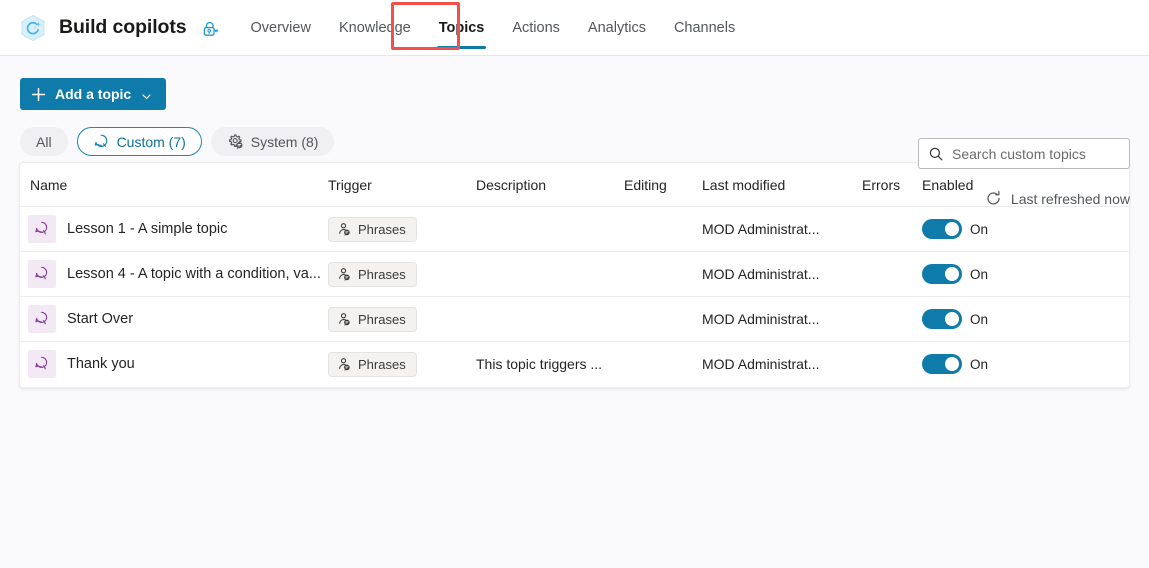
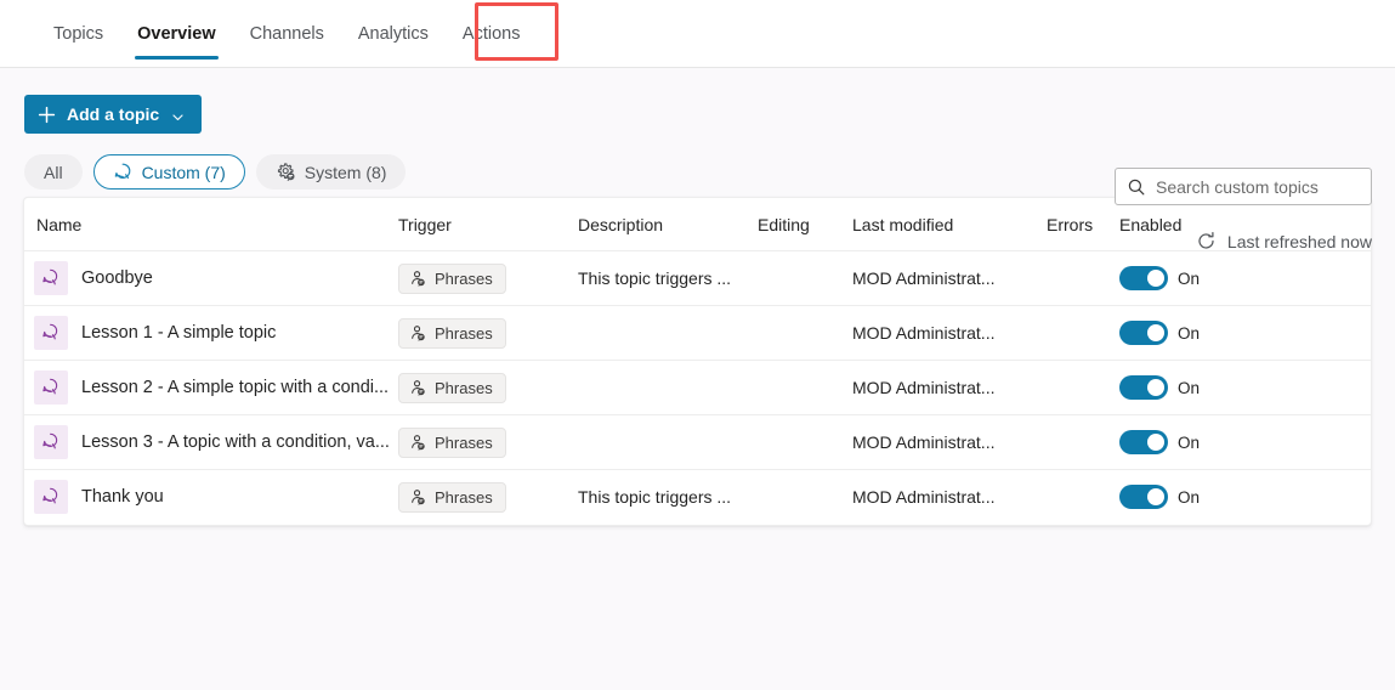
- Build copilots
- Overview
+ Topics
- Knowledge
- Topics
+ Overview
- Actions
+ Channels
  Analytics
- Channels
+ Actions
  Add a topic
  All
  Custom (7)
  System (8)
  Search custom topics
  Last refreshed now
  Name	Trigger	Description	Editing	Last modified	Errors	Enabled
+ Goodbye	Phrases	This topic triggers ...		MOD Administrat...		On
  Lesson 1 - A simple topic	Phrases			MOD Administrat...		On
+ Lesson 2 - A simple topic with a condi...	Phrases			MOD Administrat...		On
- Lesson 4 - A topic with a condition, va...	Phrases			MOD Administrat...		On
+ Lesson 3 - A topic with a condition, va...	Phrases			MOD Administrat...		On
- Start Over	Phrases			MOD Administrat...		On
  Thank you	Phrases	This topic triggers ...		MOD Administrat...		On
